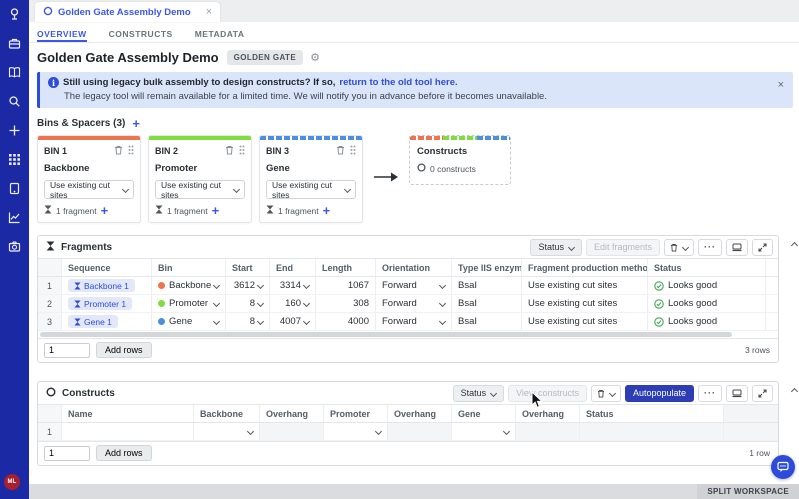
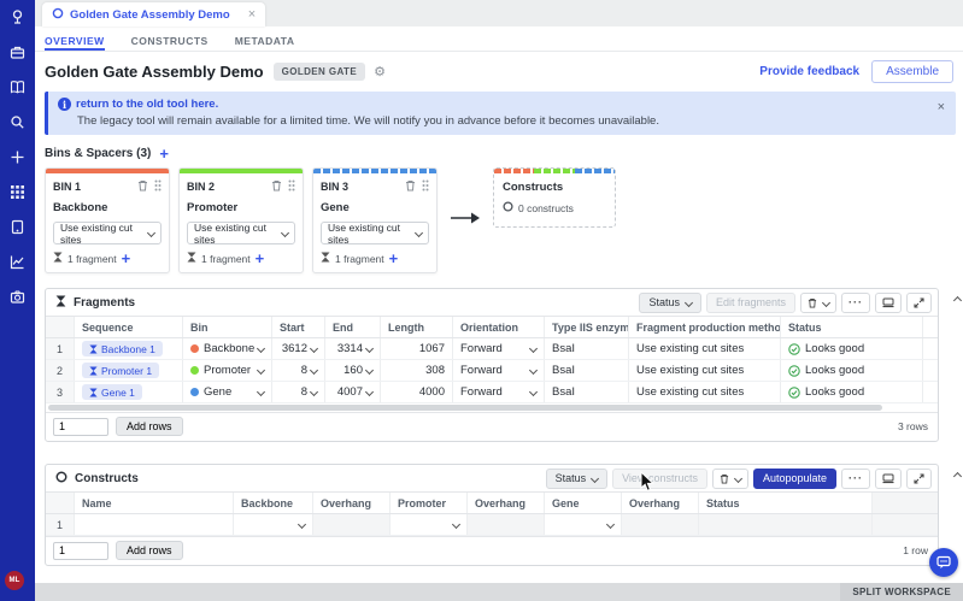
  Golden Gate Assembly Demo
  ×
  OVERVIEW
  CONSTRUCTS
  METADATA
  Golden Gate Assembly Demo
  GOLDEN GATE
  ⚙
+ Provide feedback
+ Assemble
  i
- Still using legacy bulk assembly to design constructs? If so,
  return to the old tool here.
  The legacy tool will remain available for a limited time. We will notify you in advance before it becomes unavailable.
  ×
  Bins & Spacers (3)
  +
  BIN 1
  Backbone
  Use existing cut sites
  1 fragment
  +
  BIN 2
  Promoter
  Use existing cut sites
  1 fragment
  +
  BIN 3
  Gene
  Use existing cut sites
  1 fragment
  +
  Constructs
  0 constructs
  Fragments
  Status
  Edit fragments
  ···
  Sequence
  Bin
  Start
  End
  Length
  Orientation
  Type IIS enzym
  Fragment production metho
  Status
  1
  Backbone 1
  Backbone
  3612
  3314
  1067
  Forward
  BsaI
  Use existing cut sites
  Looks good
  2
  Promoter 1
  Promoter
  8
  160
  308
  Forward
  BsaI
  Use existing cut sites
  Looks good
  3
  Gene 1
  Gene
  8
  4007
  4000
  Forward
  BsaI
  Use existing cut sites
  Looks good
  1
  Add rows
  3 rows
  Constructs
  Status
  Vie constructs
  Autopopulate
  ···
  Name
  Backbone
  Overhang
  Promoter
  Overhang
  Gene
  Overhang
  Status
  1
  1
  Add rows
  1 row
  SPLIT WORKSPACE
